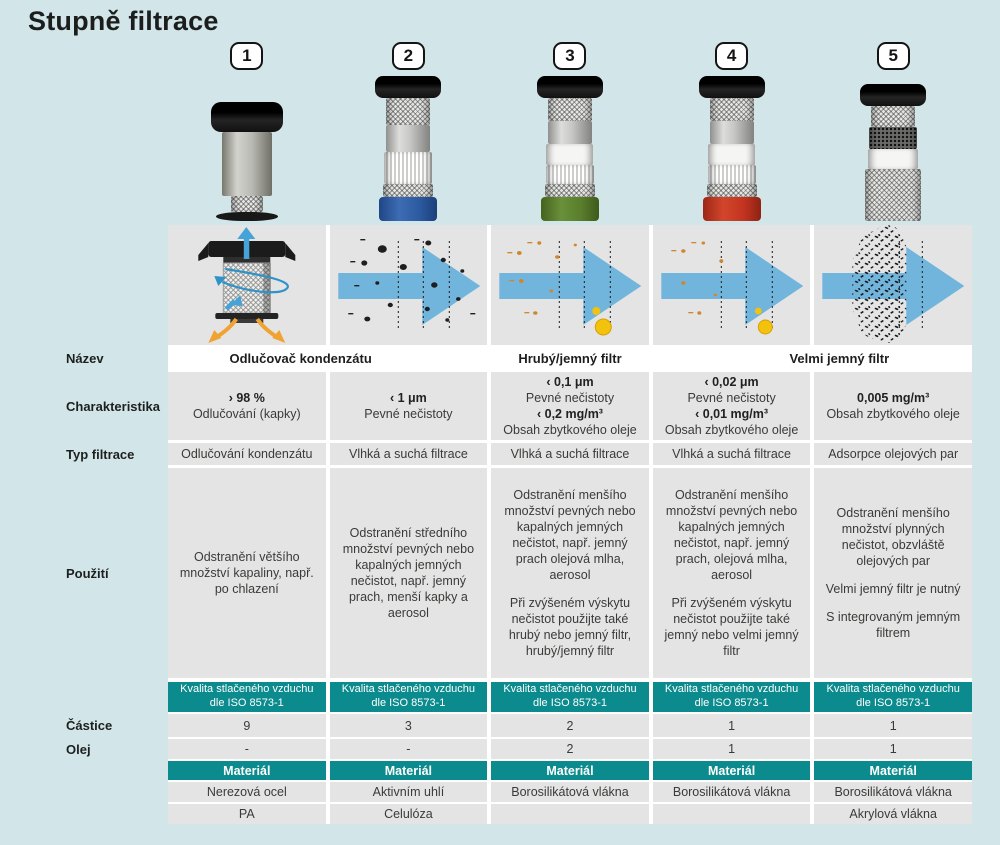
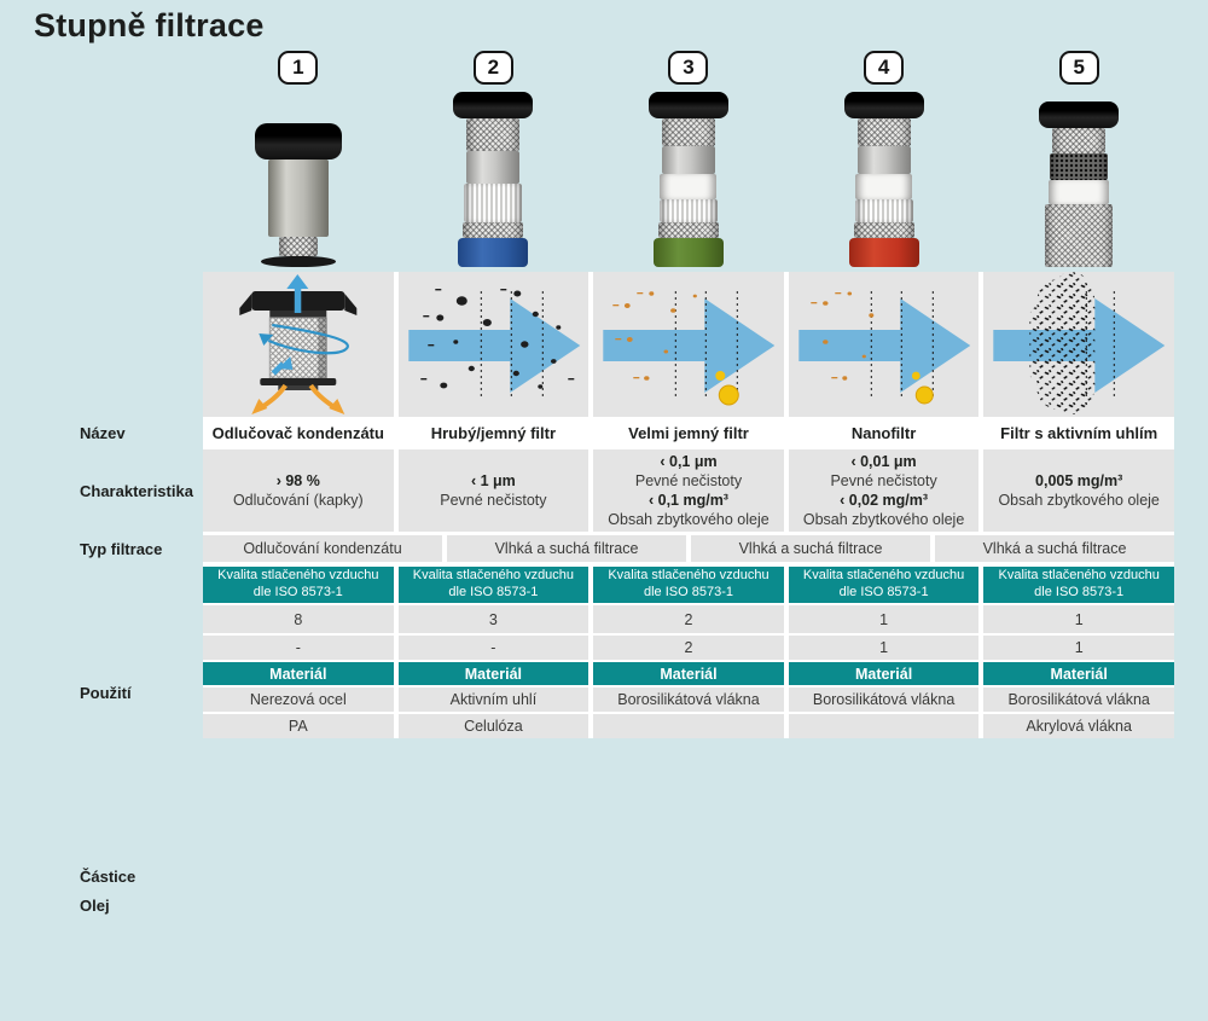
  Stupně filtrace
  1
  2
  3
  4
  5
  Název
  Charakteristika
  Typ filtrace
  Použití
  Částice
  Olej
  Odlučovač kondenzátu
  Hrubý/jemný filtr
  Velmi jemný filtr
+ Nanofiltr
+ Filtr s aktivním uhlím
  › 98 %
  Odlučování (kapky)
  ‹ 1 μm
  Pevné nečistoty
  ‹ 0,1 μm
  Pevné nečistoty
- ‹ 0,2 mg/m³
+ ‹ 0,1 mg/m³
  Obsah zbytkového oleje
- ‹ 0,02 μm
+ ‹ 0,01 μm
  Pevné nečistoty
- ‹ 0,01 mg/m³
+ ‹ 0,02 mg/m³
  Obsah zbytkového oleje
  0,005 mg/m³
  Obsah zbytkového oleje
  Odlučování kondenzátu
  Vlhká a suchá filtrace
  Vlhká a suchá filtrace
  Vlhká a suchá filtrace
- Adsorpce olejových par
- Odstranění většího množství kapaliny, např. po chlazení
- Odstranění středního množství pevných nebo kapalných jemných nečistot, např. jemný prach, menší kapky a aerosol
- Odstranění menšího množství pevných nebo kapalných jemných nečistot, např. jemný prach olejová mlha, aerosol
- Při zvýšeném výskytu nečistot použijte také hrubý nebo jemný filtr, hrubý/jemný filtr
- Odstranění menšího množství pevných nebo kapalných jemných nečistot, např. jemný prach, olejová mlha, aerosol
- Při zvýšeném výskytu nečistot použijte také jemný nebo velmi jemný filtr
- Odstranění menšího množství plynných nečistot, obzvláště olejových par
- Velmi jemný filtr je nutný
- S integrovaným jemným filtrem
  Kvalita stlačeného vzduchu
  dle ISO 8573-1
  Kvalita stlačeného vzduchu
  dle ISO 8573-1
  Kvalita stlačeného vzduchu
  dle ISO 8573-1
  Kvalita stlačeného vzduchu
  dle ISO 8573-1
  Kvalita stlačeného vzduchu
  dle ISO 8573-1
- 9
+ 8
  3
  2
  1
  1
  -
  -
  2
  1
  1
  Materiál
  Materiál
  Materiál
  Materiál
  Materiál
  Nerezová ocel
  Aktivním uhlí
  Borosilikátová vlákna
  Borosilikátová vlákna
  Borosilikátová vlákna
  PA
  Celulóza
  Akrylová vlákna
